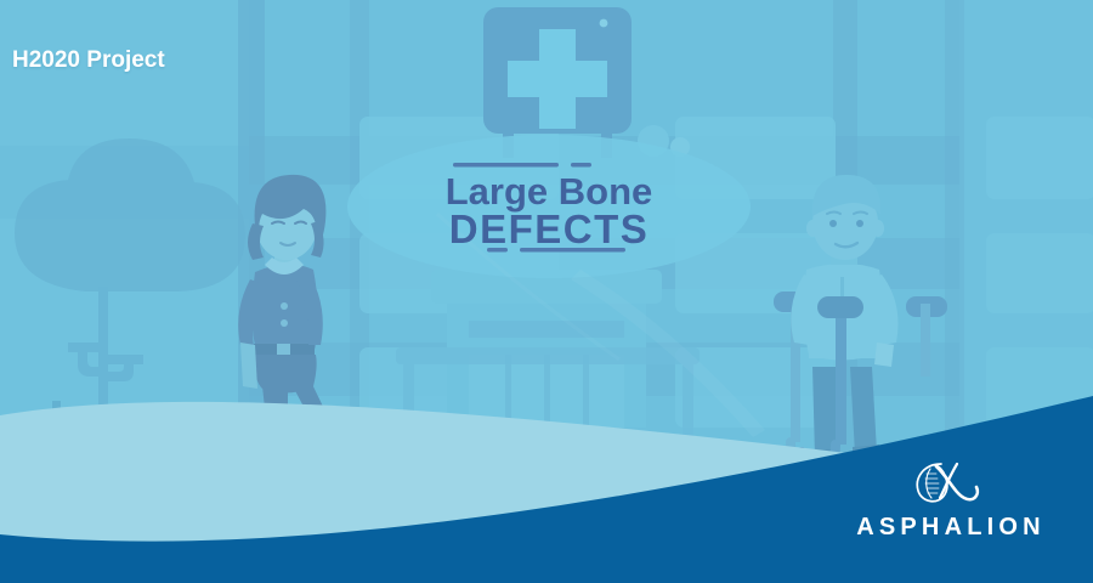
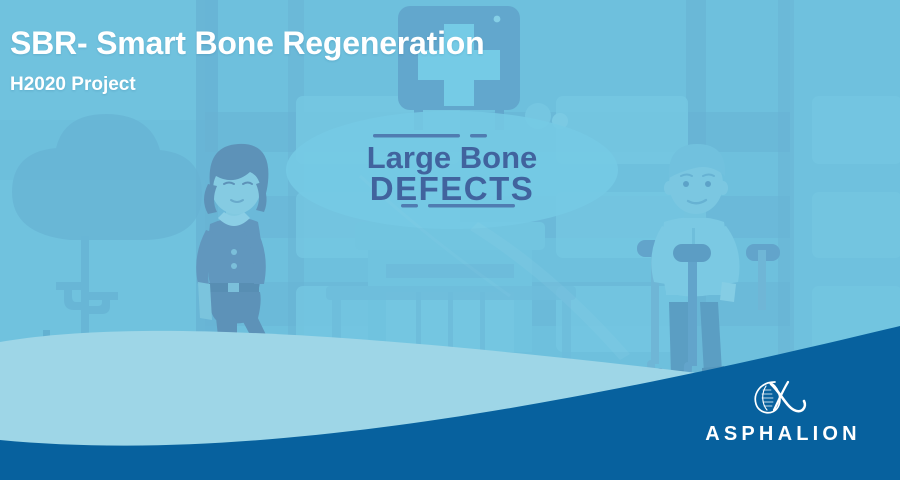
  Large Bone
  DEFECTS
+ SBR- Smart Bone Regeneration
  H2020 Project
  ASPHALION
